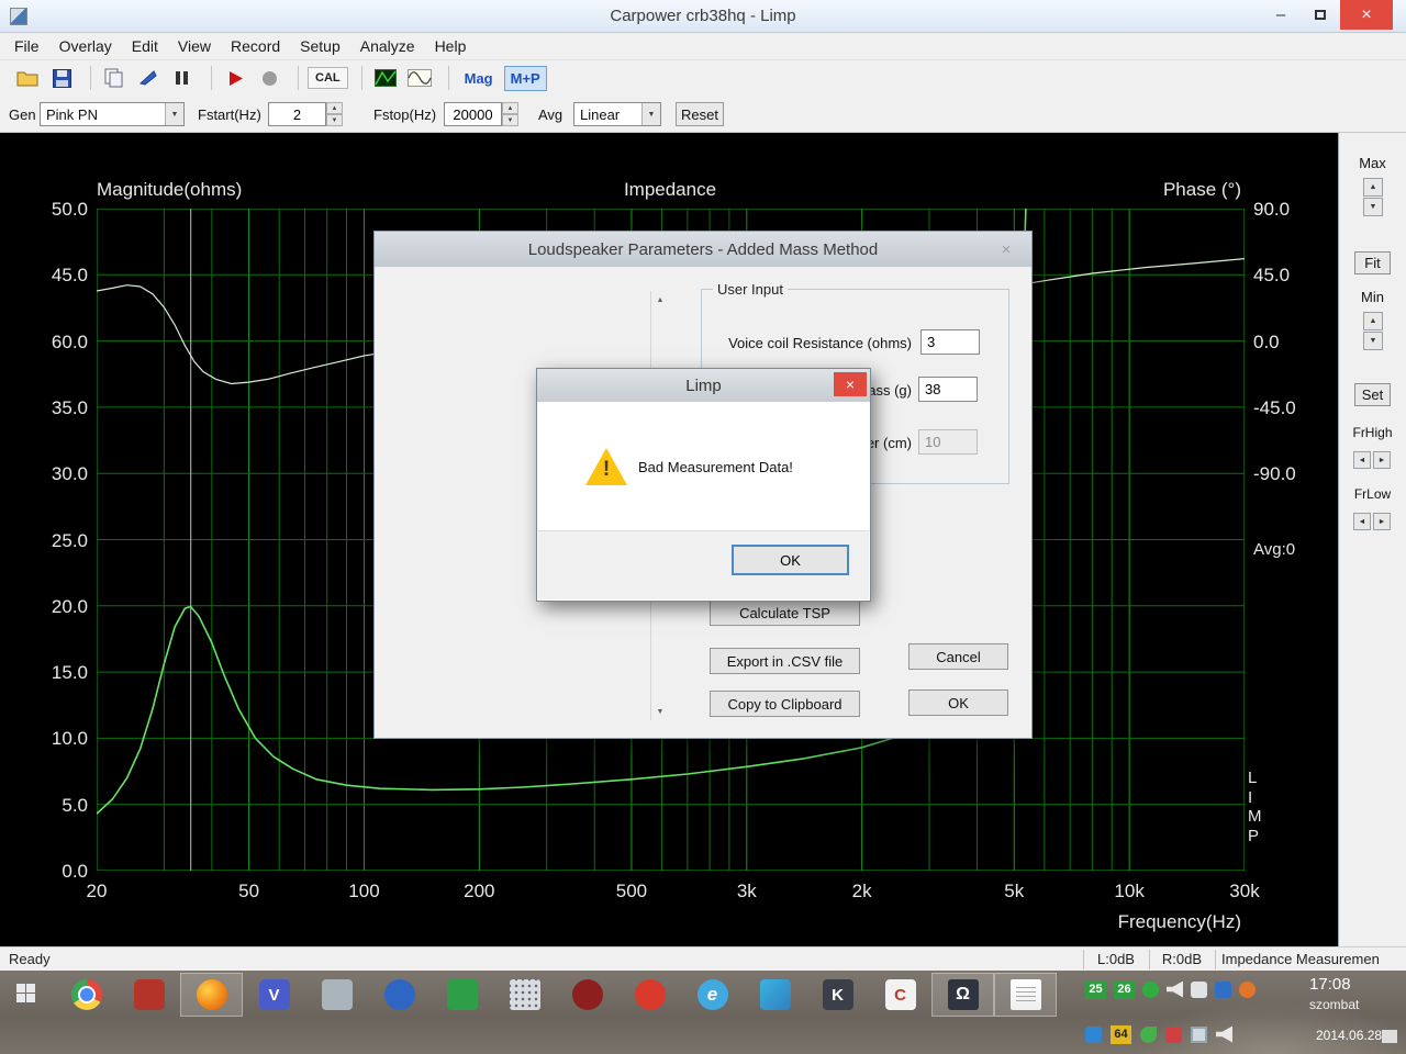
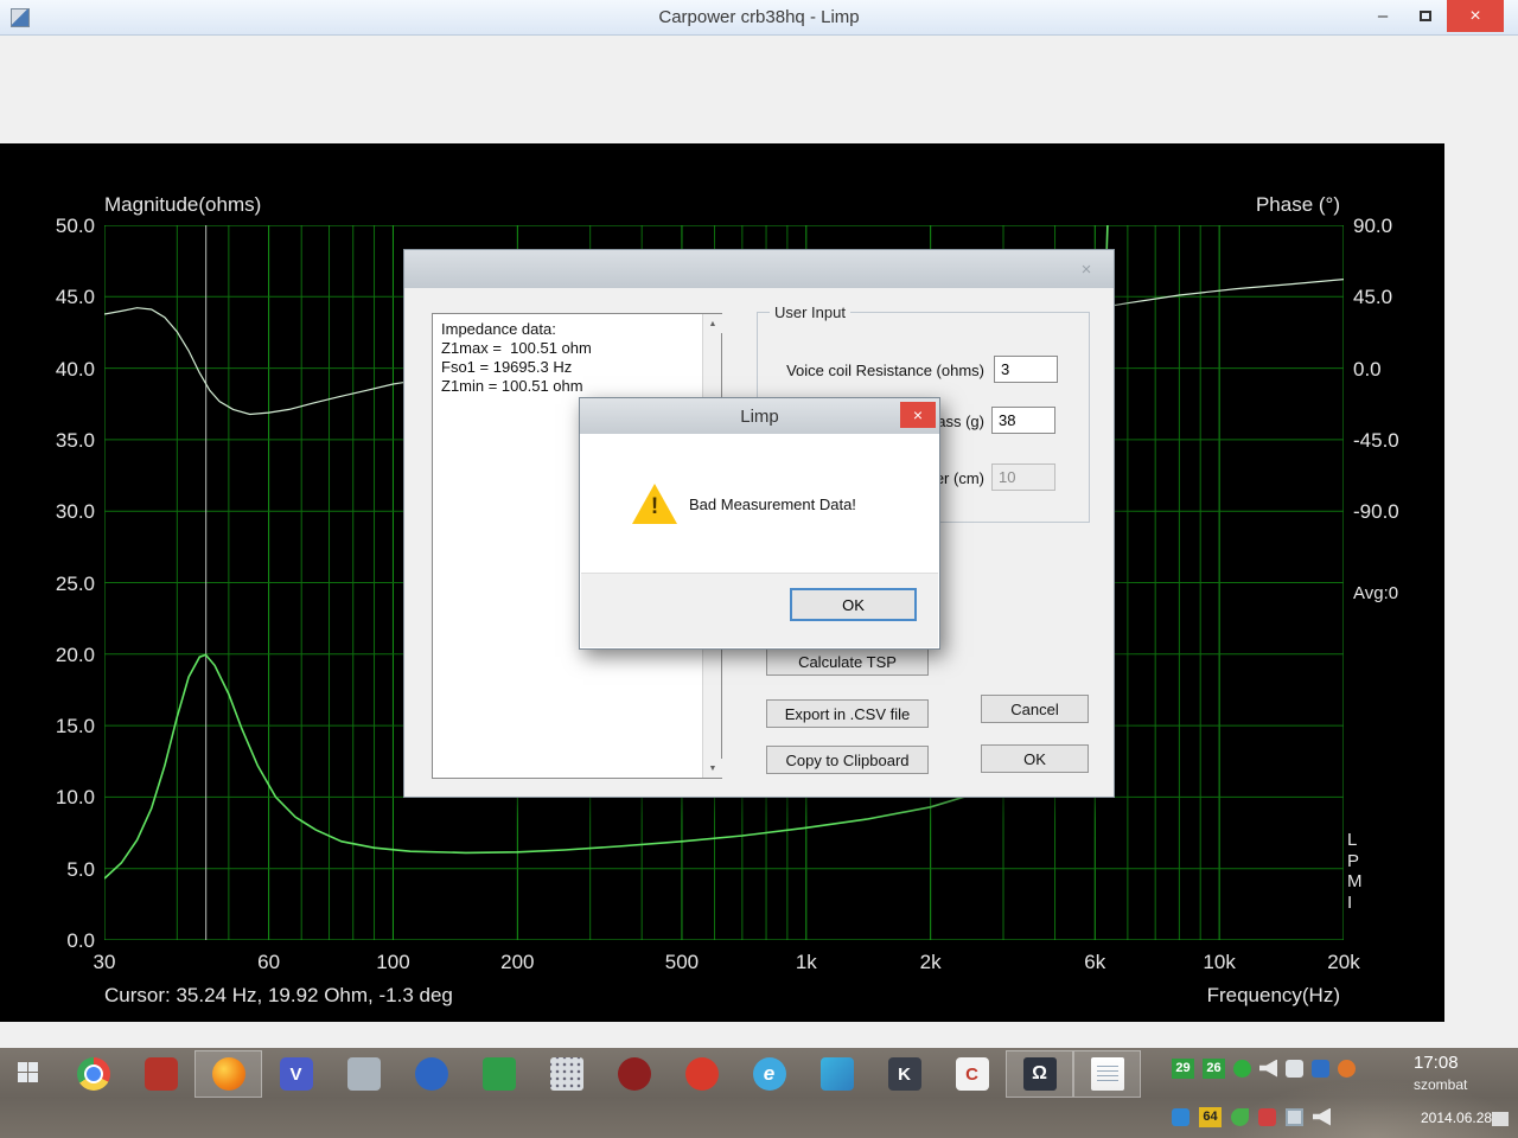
  Carpower crb38hq - Limp
  –
  ×
- File
- Overlay
- Edit
- View
- Record
- Setup
- Analyze
- Help
- CAL
- Mag
- M+P
- Gen
- Pink PN
- Fstart(Hz)
- 2
- Fstop(Hz)
- 20000
- Avg
- Linear
- Reset
  Magnitude(ohms)
- Impedance
  Phase (°)
  50.0
  45.0
- 60.0
+ 40.0
  35.0
  30.0
  25.0
  20.0
  15.0
  10.0
  5.0
  0.0
  90.0
  45.0
  0.0
  -45.0
  -90.0
- 20
+ 30
- 50
+ 60
  100
  200
  500
- 3k
+ 1k
  2k
- 5k
+ 6k
  10k
- 30k
+ 20k
  L
- I
+ P
  M
- P
+ I
+ Cursor: 35.24 Hz, 19.92 Ohm, -1.3 deg
  Frequency(Hz)
  Avg:0
- Max
- Fit
- Min
- Set
- FrHigh
- FrLow
- Ready
- L:0dB
- R:0dB
- Impedance Measuremen
- Loudspeaker Parameters - Added Mass Method
  ×
+ Impedance data:
+ Z1max = 100.51 ohm
+ Fso1 = 19695.3 Hz
+ Z1min = 100.51 ohm
  User Input
  Voice coil Resistance (ohms)
  3
  38
  10
  Calculate TSP
  Export in .CSV file
  Copy to Clipboard
  Cancel
  OK
  Limp
  ×
  !
  Bad Measurement Data!
  OK
  V
  e
  K
  C
  Ω
- 25
+ 29
  26
  64
  17:08
  szombat
  2014.06.28
